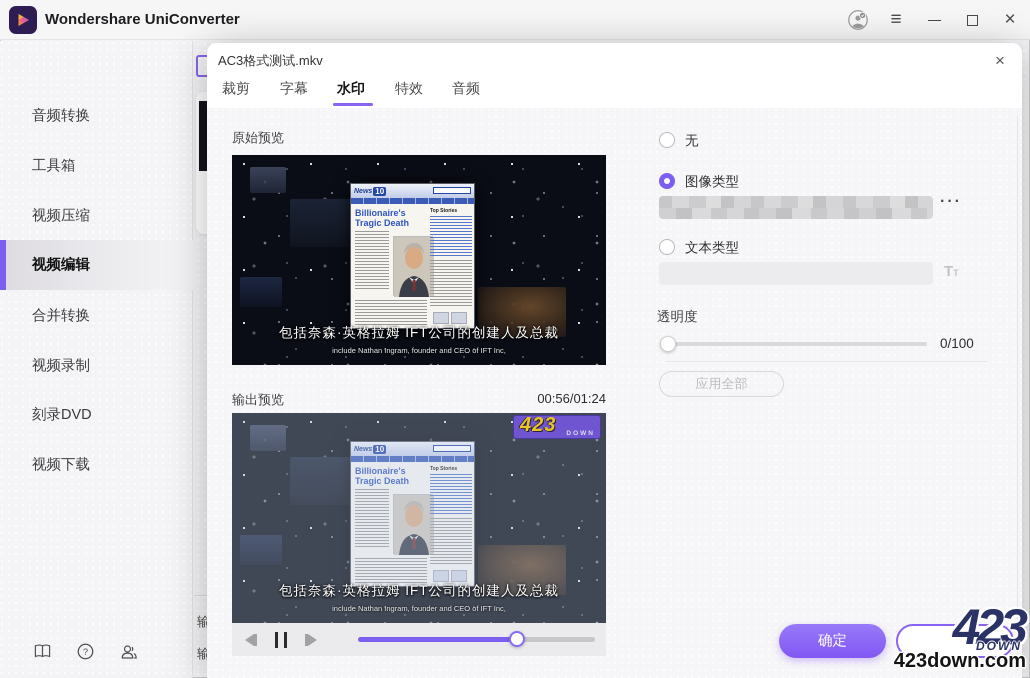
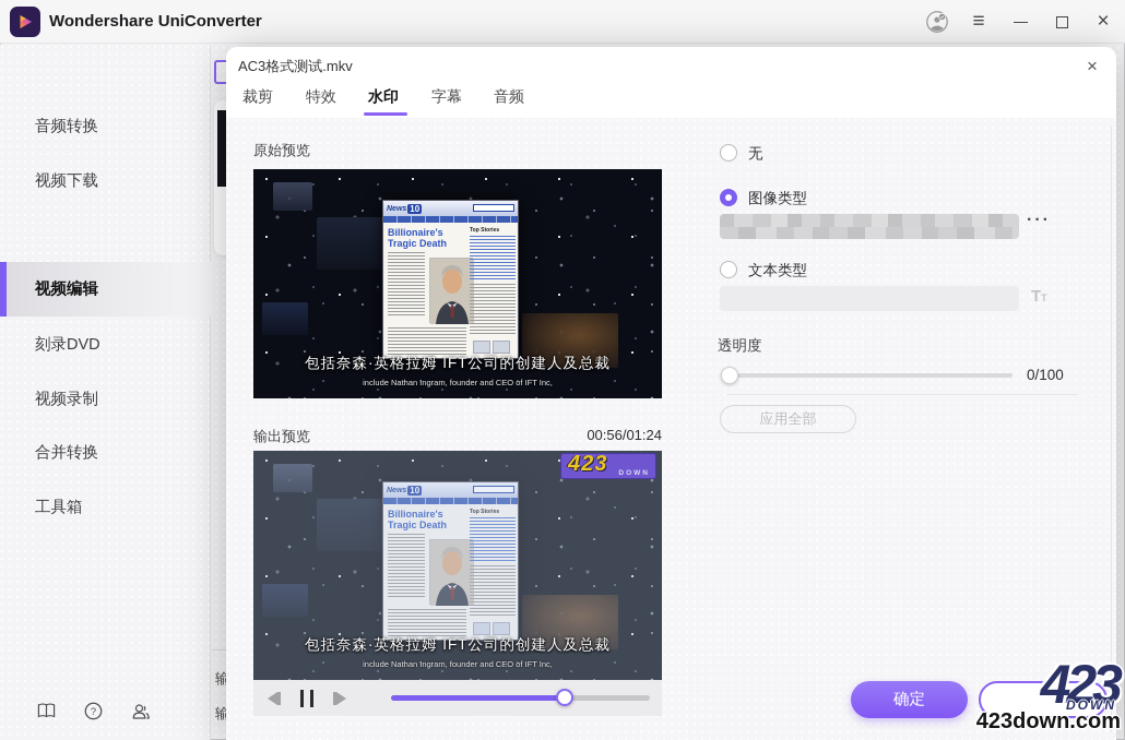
  Wondershare UniConverter
  ≡
  ×
  音频转换
- 工具箱
+ 视频下载
- 视频压缩
  视频编辑
- 合并转换
+ 刻录DVD
  视频录制
- 刻录DVD
+ 合并转换
- 视频下载
+ 工具箱
  ?
  输
  输
  AC3格式测试.mkv
  ×
  裁剪
- 字幕
+ 特效
  水印
- 特效
+ 字幕
  音频
  原始预览
  10
  Billionaire's
  Tragic Death
  包括奈森·英格拉姆 IFT公司的创建人及总裁
  include Nathan Ingram, founder and CEO of IFT Inc,
  输出预览
  00:56/01:24
  10
  Billionaire's
  Tragic Death
  423
  包括奈森·英格拉姆 IFT公司的创建人及总裁
  include Nathan Ingram, founder and CEO of IFT Inc,
  无
  图像类型
  ···
  文本类型
  TT
  透明度
  0/100
  应用全部
  确定
  423
  DOWN
  423down.com
